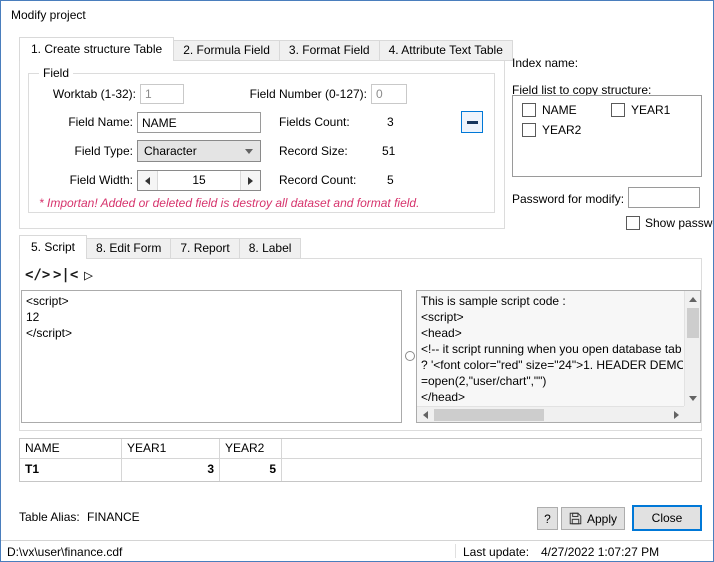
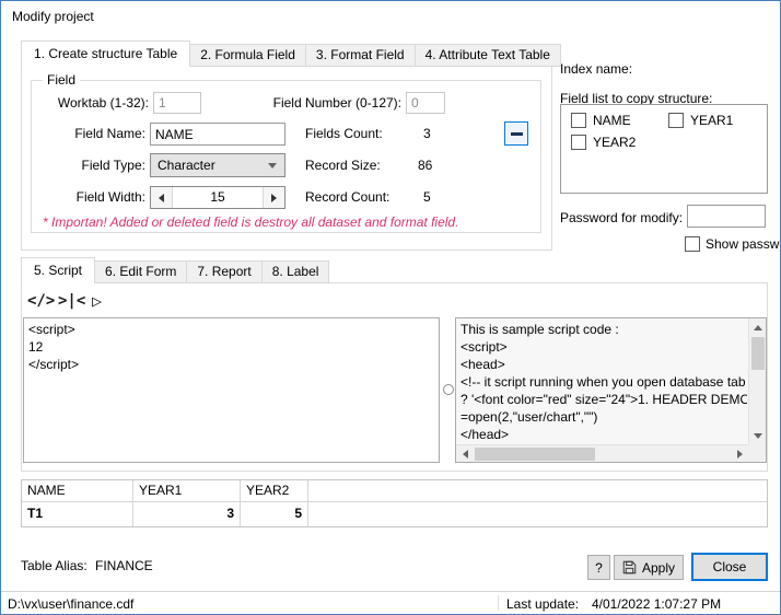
  Modify project
  1. Create structure Table
  2. Formula Field
  3. Format Field
  4. Attribute Text Table
  Field
  Worktab (1-32):
  1
  Field Number (0-127):
  0
  Field Name:
  NAME
  Fields Count:
  3
  Field Type:
  Character
  Record Size:
- 51
+ 86
  Field Width:
  15
  Record Count:
  5
  * Importan! Added or deleted field is destroy all dataset and format field.
  Index name:
  Field list to copy structure:
  NAME
  YEAR1
  YEAR2
  Password for modify:
  Show passw
  5. Script
- 8. Edit Form
+ 6. Edit Form
  7. Report
  8. Label
  </>
  >|<
  ▷
  <script>
  12
  </script>
  This is sample script code :
  <script>
  <head>
  <!-- it script running when you open database tab
  ? '<font color="red" size="24">1. HEADER DEMO
  =open(2,"user/chart","")
  </head>
  NAME
  YEAR1
  YEAR2
  T1
  3
  5
  Table Alias:
  FINANCE
  ?
  Apply
  Close
  D:\vx\user\finance.cdf
  Last update:
- 4/27/2022 1:07:27 PM
+ 4/01/2022 1:07:27 PM
